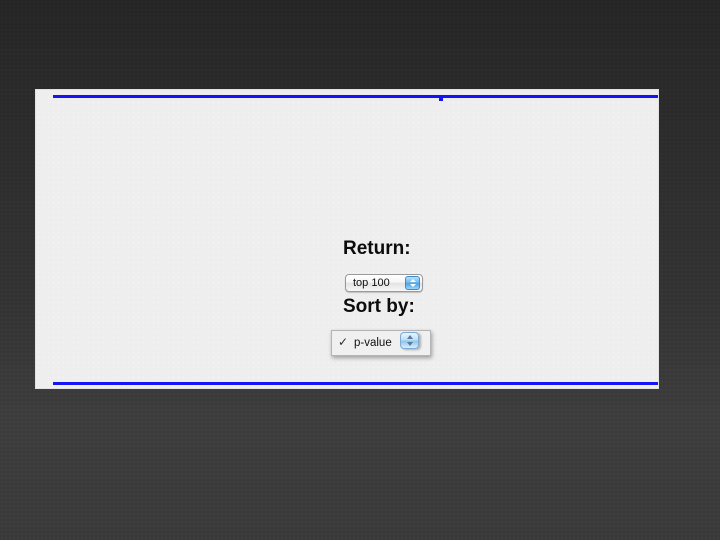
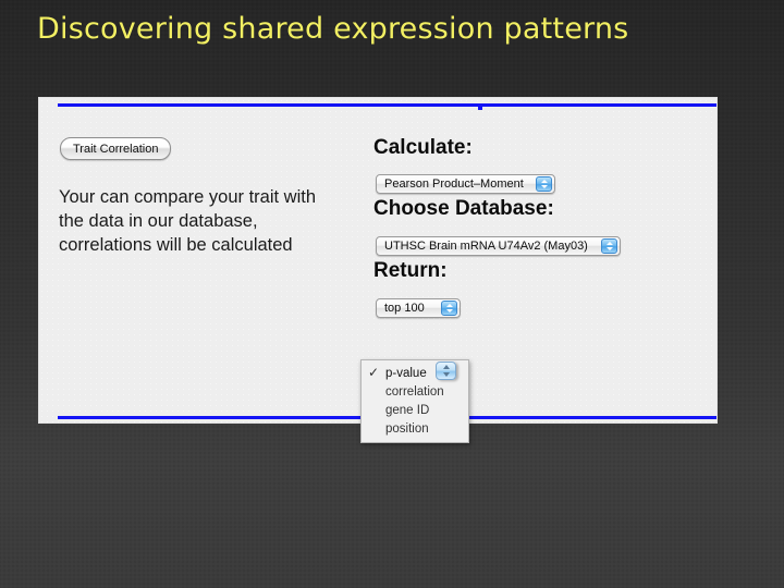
+ Discovering shared expression patterns
+ Trait Correlation
+ Your can compare your trait with
+ the data in our database,
+ correlations will be calculated
+ Calculate:
+ Pearson Product–Moment
+ Choose Database:
+ UTHSC Brain mRNA U74Av2 (May03)
  Return:
  top 100
- Sort by:
  ✓
  p-value
+ correlation
+ gene ID
+ position
